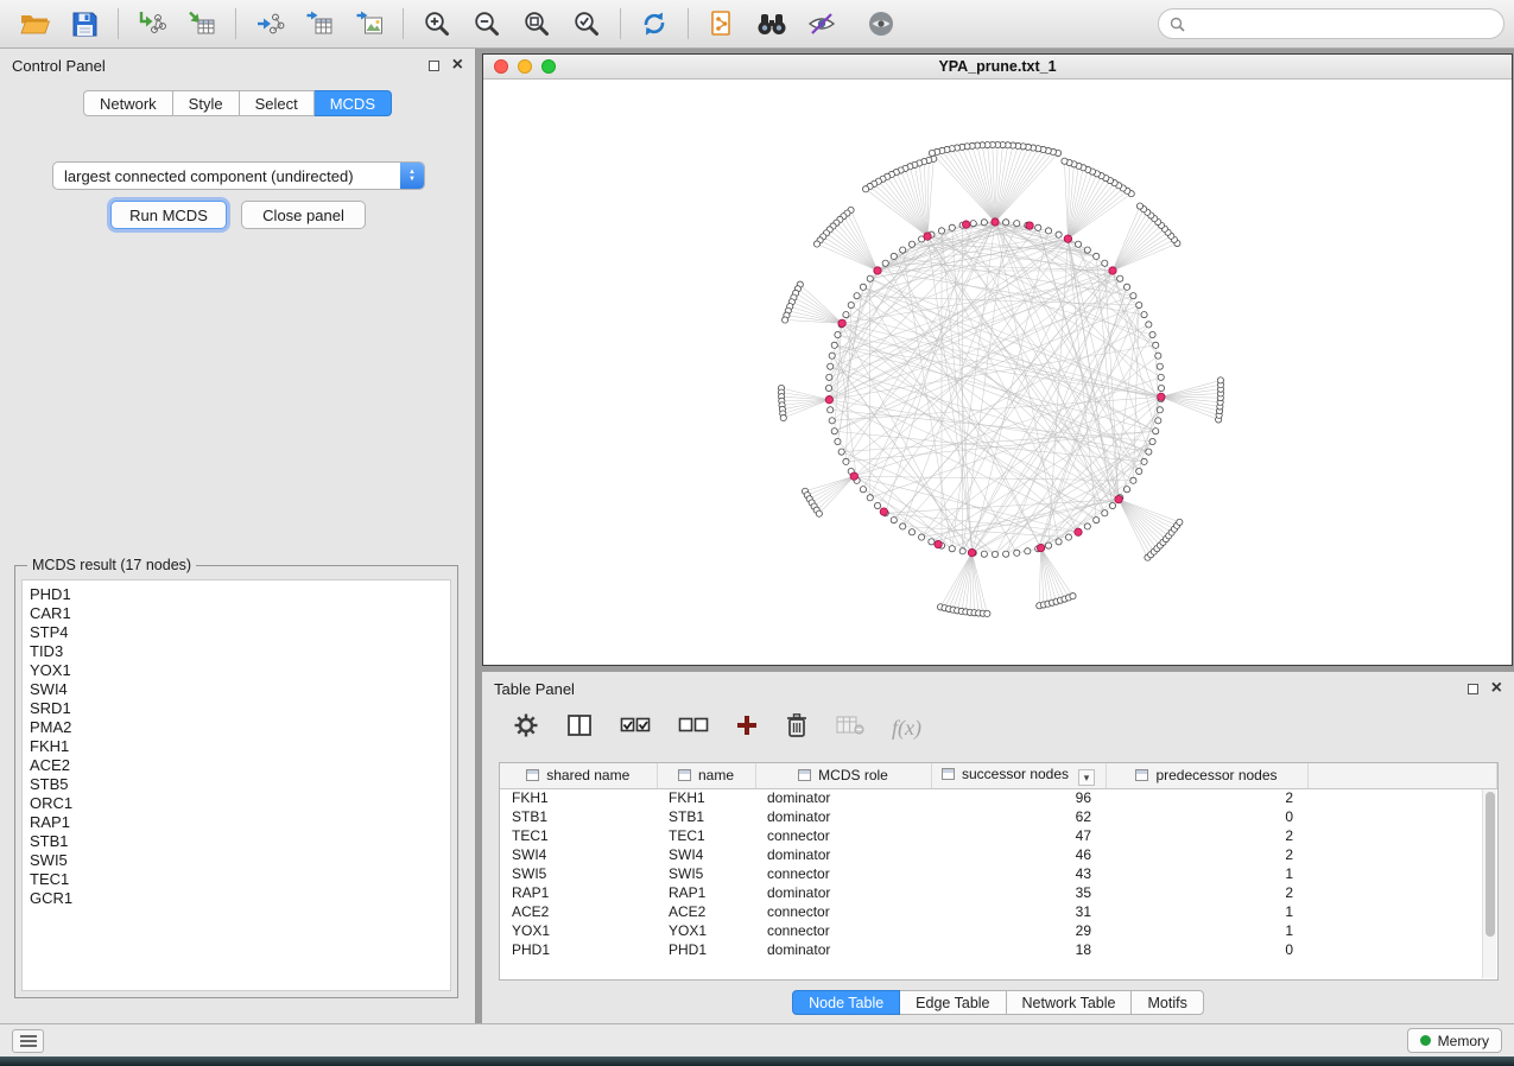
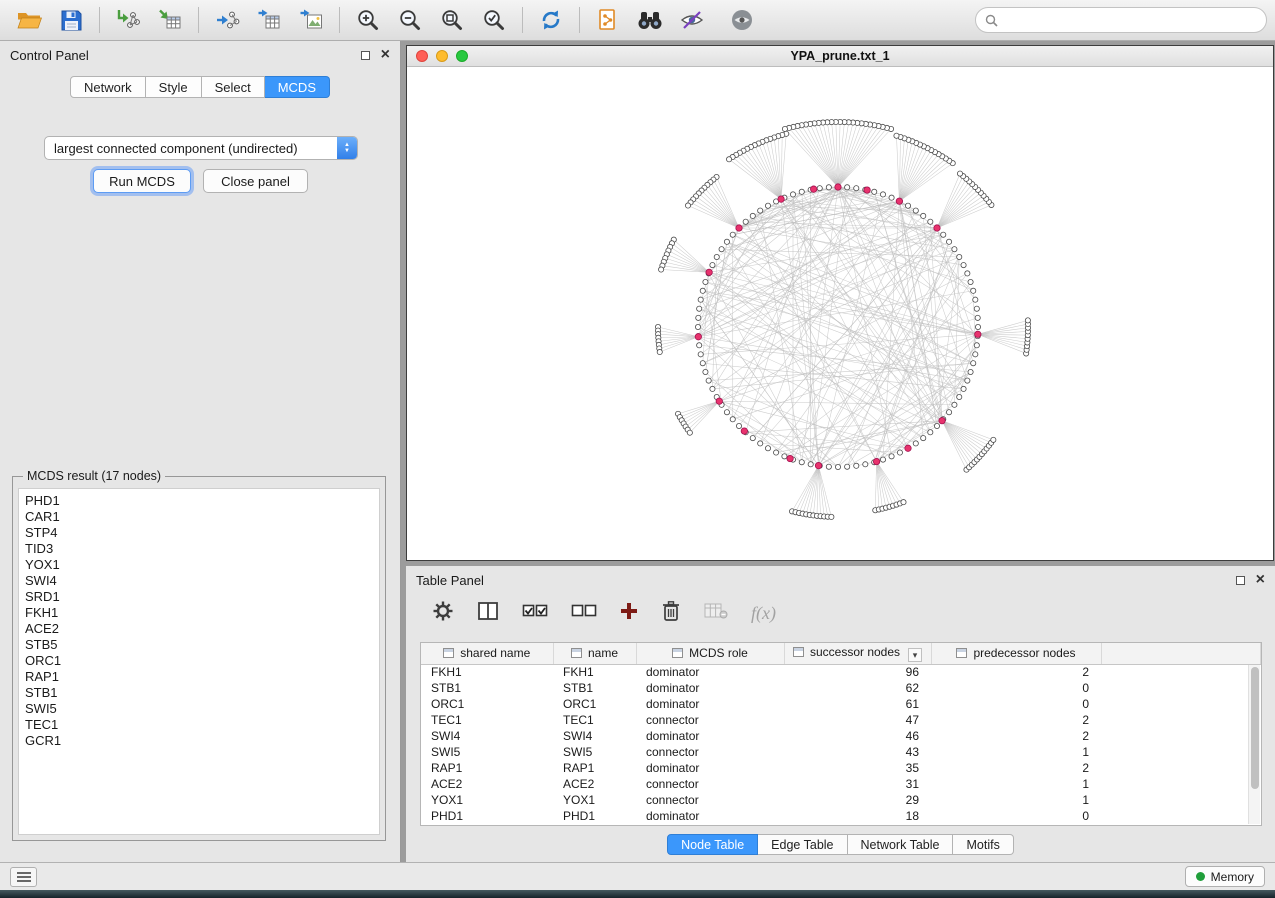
  Control Panel
  ×
  Network
  Style
  Select
  MCDS
  largest connected component (undirected)
  Run MCDS
  Close panel
  MCDS result (17 nodes)
  PHD1
  CAR1
  STP4
  TID3
  YOX1
  SWI4
  SRD1
- PMA2
  FKH1
  ACE2
  STB5
  ORC1
  RAP1
  STB1
  SWI5
  TEC1
  GCR1
  YPA_prune.txt_1
  Table Panel
  ×
  f(x)
  shared name	name	MCDS role	successor nodes ▾	predecessor nodes
  FKH1	FKH1	dominator	96	2
  STB1	STB1	dominator	62	0
+ ORC1	ORC1	dominator	61	0
  TEC1	TEC1	connector	47	2
  SWI4	SWI4	dominator	46	2
  SWI5	SWI5	connector	43	1
  RAP1	RAP1	dominator	35	2
  ACE2	ACE2	connector	31	1
  YOX1	YOX1	connector	29	1
  PHD1	PHD1	dominator	18	0
  Node Table
  Edge Table
  Network Table
  Motifs
  Memory
